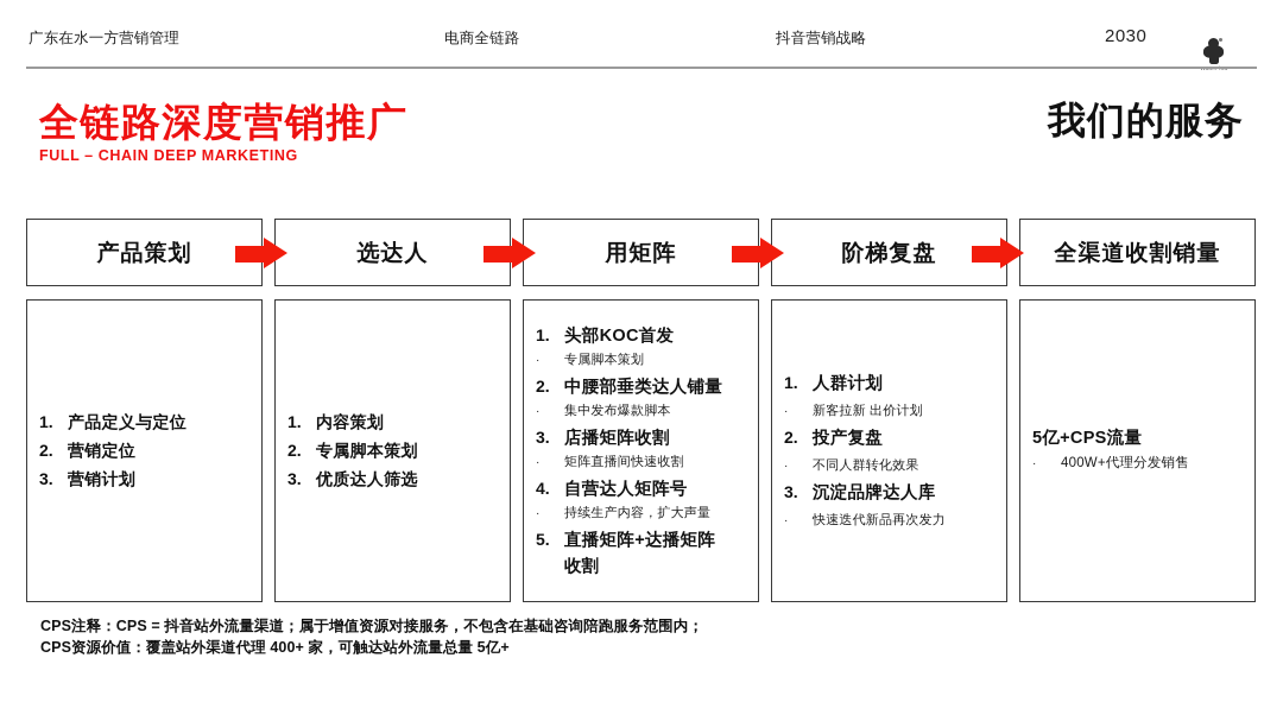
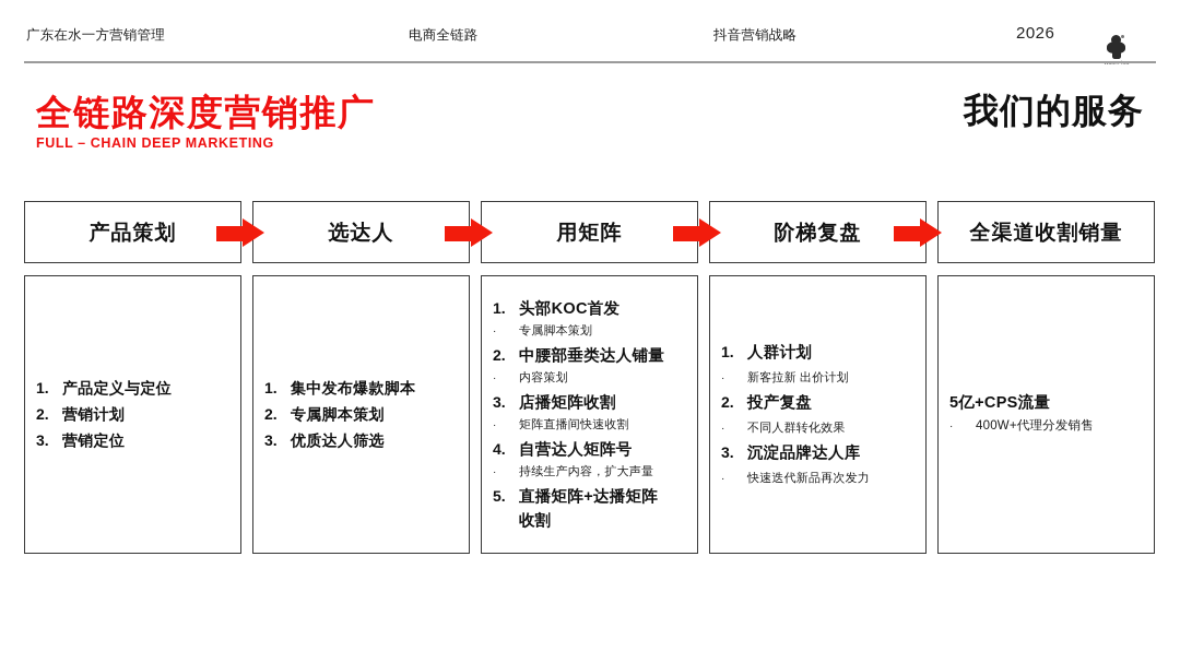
  广东在水一方营销管理
  电商全链路
  抖音营销战略
- 2030
+ 2026
  全链路深度营销推广
  FULL – CHAIN DEEP MARKETING
  我们的服务
  产品策划
  选达人
  用矩阵
  阶梯复盘
  全渠道收割销量
  1.
  产品定义与定位
  2.
- 营销定位
+ 营销计划
  3.
- 营销计划
+ 营销定位
  1.
- 内容策划
+ 集中发布爆款脚本
  2.
  专属脚本策划
  3.
  优质达人筛选
  1.
  头部KOC首发
  ·
  专属脚本策划
  2.
  中腰部垂类达人铺量
  ·
- 集中发布爆款脚本
+ 内容策划
  3.
  店播矩阵收割
  ·
  矩阵直播间快速收割
  4.
  自营达人矩阵号
  ·
  持续生产内容，扩大声量
  5.
  直播矩阵+达播矩阵
  收割
  1.
  人群计划
  ·
  新客拉新 出价计划
  2.
  投产复盘
  ·
  不同人群转化效果
  3.
  沉淀品牌达人库
  ·
  快速迭代新品再次发力
  5亿+CPS流量
  ·
  400W+代理分发销售
- CPS注释：CPS = 抖音站外流量渠道；属于增值资源对接服务，不包含在基础咨询陪跑服务范围内；
- CPS资源价值：覆盖站外渠道代理 400+ 家，可触达站外流量总量 5亿+
